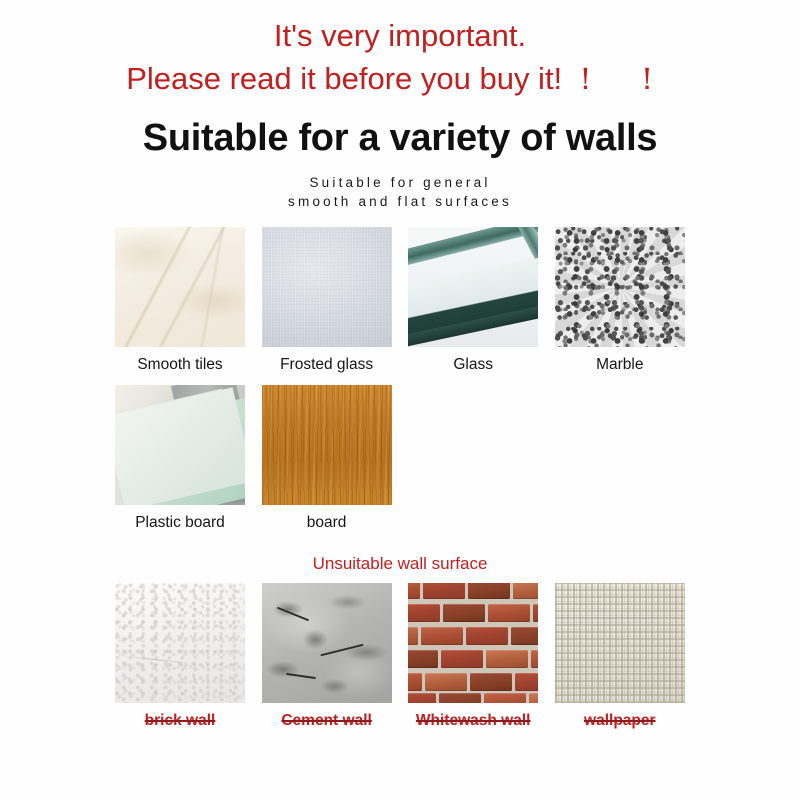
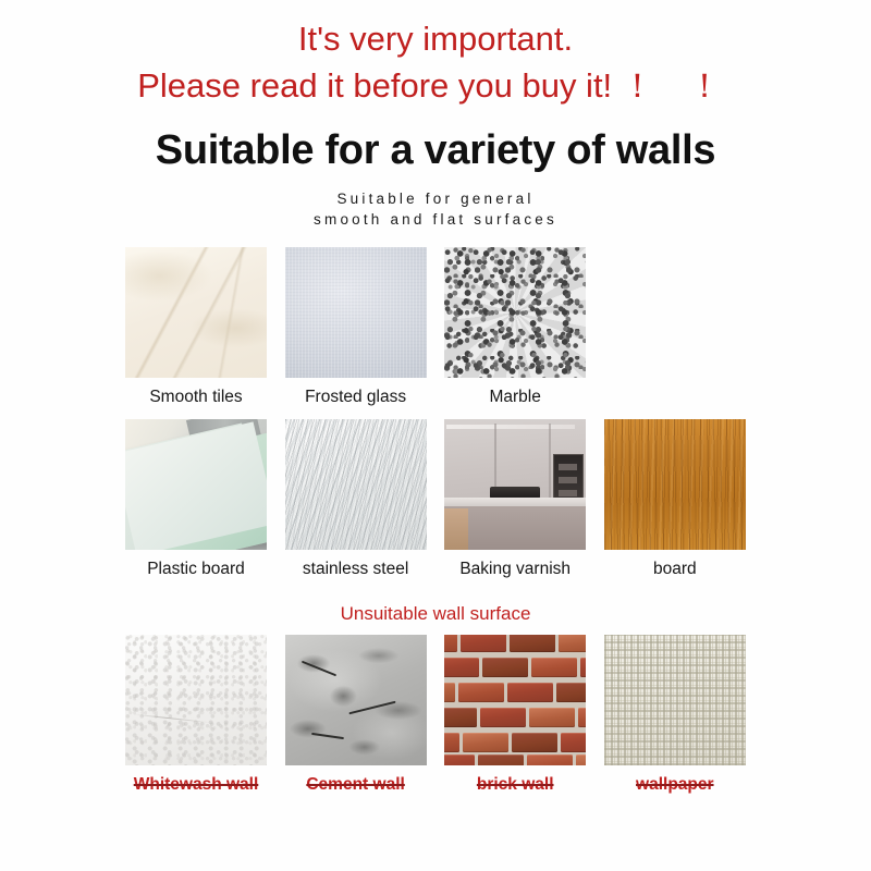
  It's very important.
  Please read it before you buy it! ！ ！
  Suitable for a variety of walls
  Suitable for general
  smooth and flat surfaces
  Smooth tiles
  Frosted glass
- Glass
  Marble
  Plastic board
+ stainless steel
+ Baking varnish
  board
  Unsuitable wall surface
- brick wall
+ Whitewash wall
  Cement wall
- Whitewash wall
+ brick wall
  wallpaper
